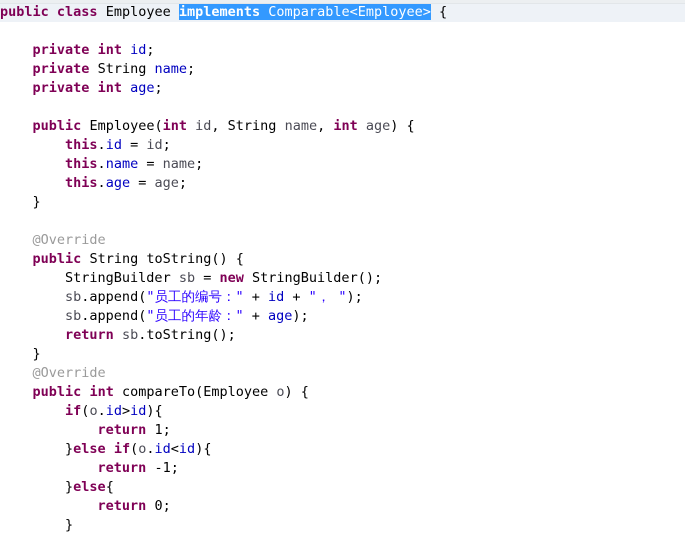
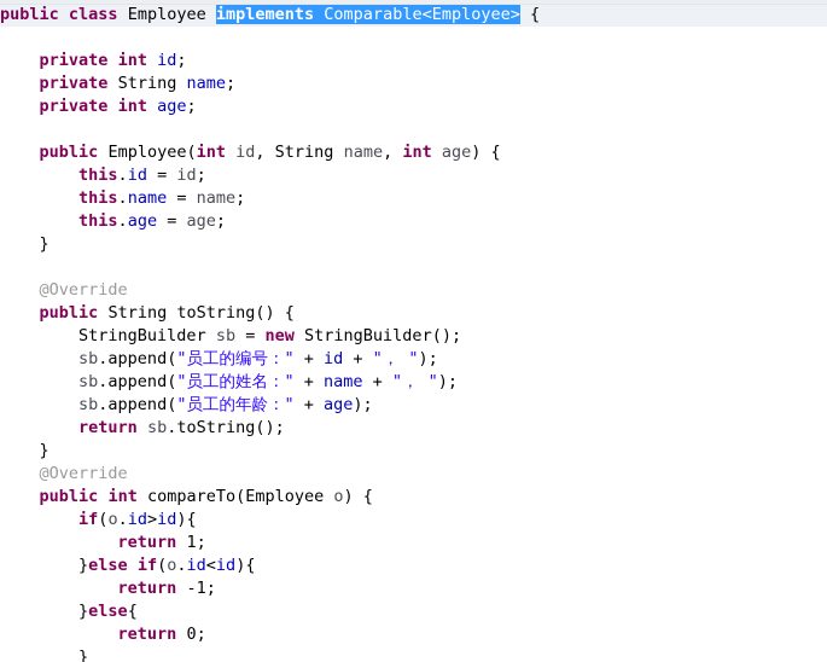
  public class Employee implements Comparable<Employee> {
  private int id;
  private String name;
  private int age;
  public Employee(int id, String name, int age) {
  this.id = id;
  this.name = name;
  this.age = age;
  }
  @Override
  public String toString() {
  StringBuilder sb = new StringBuilder();
  sb.append("员工的编号：" + id + "， ");
+ sb.append("员工的姓名：" + name + "， ");
  sb.append("员工的年龄：" + age);
  return sb.toString();
  }
  @Override
  public int compareTo(Employee o) {
  if(o.id>id){
  return 1;
  }else if(o.id<id){
  return -1;
  }else{
  return 0;
  }
